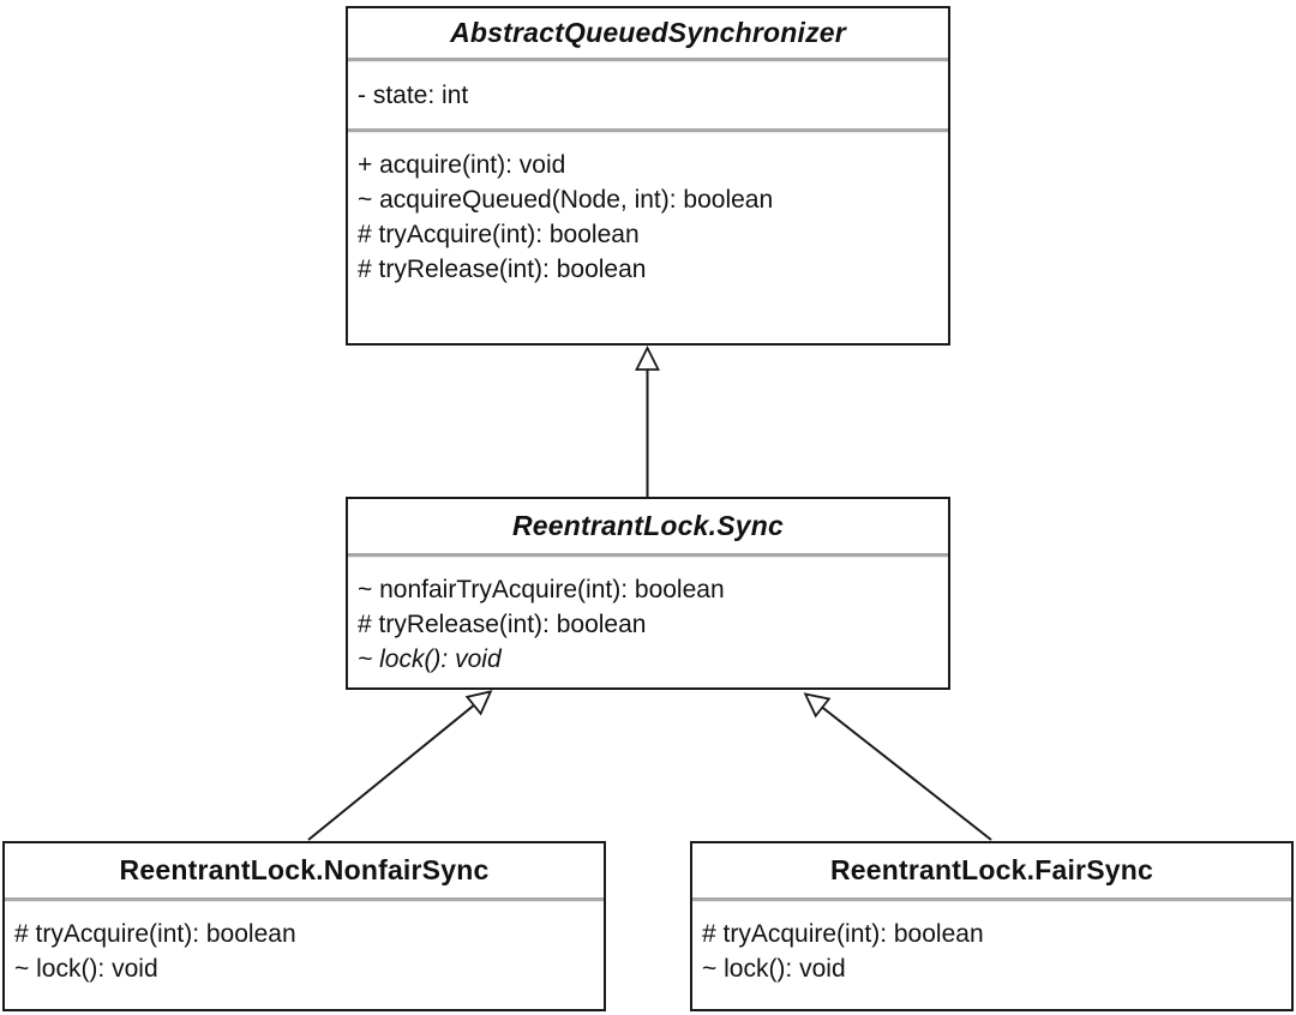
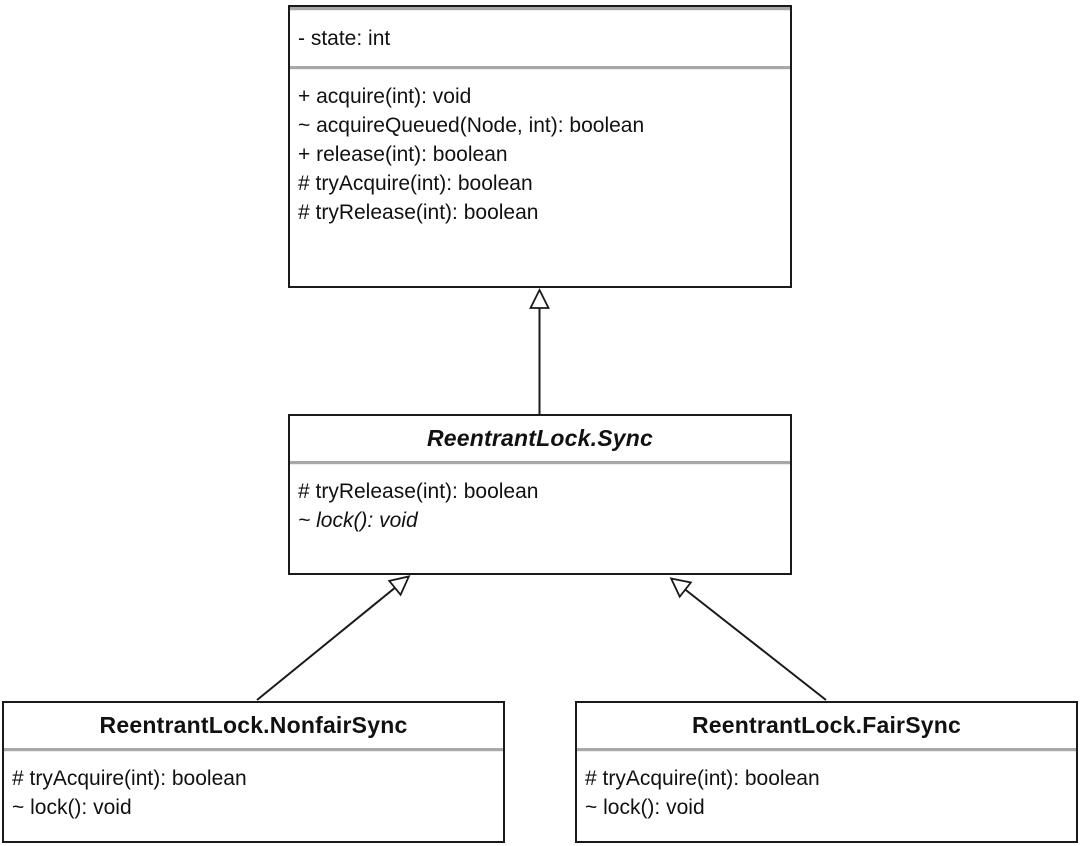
- AbstractQueuedSynchronizer
  - state: int
  + acquire(int): void
  ~ acquireQueued(Node, int): boolean
+ + release(int): boolean
  # tryAcquire(int): boolean
  # tryRelease(int): boolean
  ReentrantLock.Sync
- ~ nonfairTryAcquire(int): boolean
  # tryRelease(int): boolean
  ~ lock(): void
  ReentrantLock.NonfairSync
  # tryAcquire(int): boolean
  ~ lock(): void
  ReentrantLock.FairSync
  # tryAcquire(int): boolean
  ~ lock(): void
